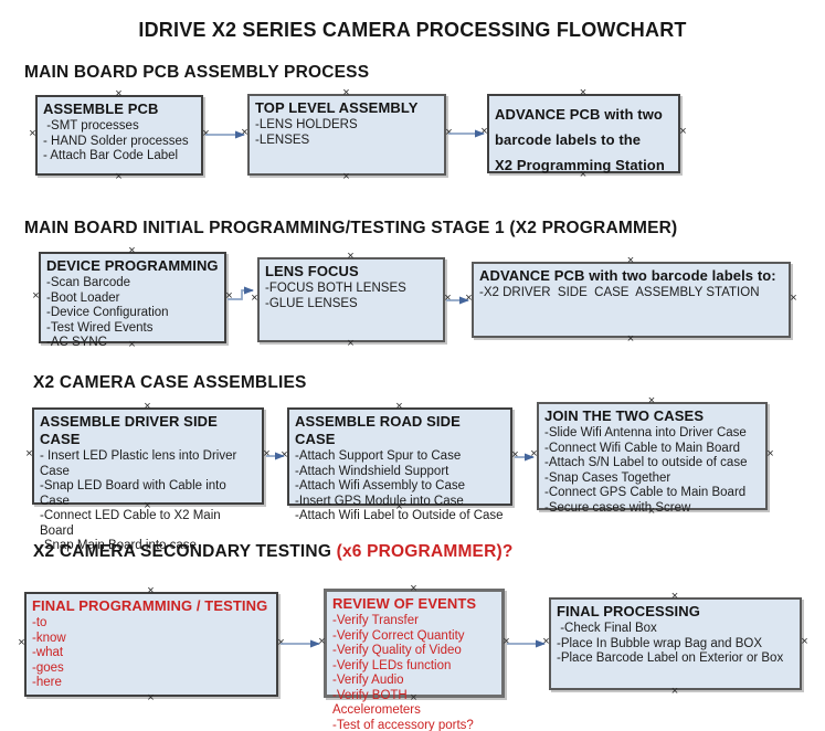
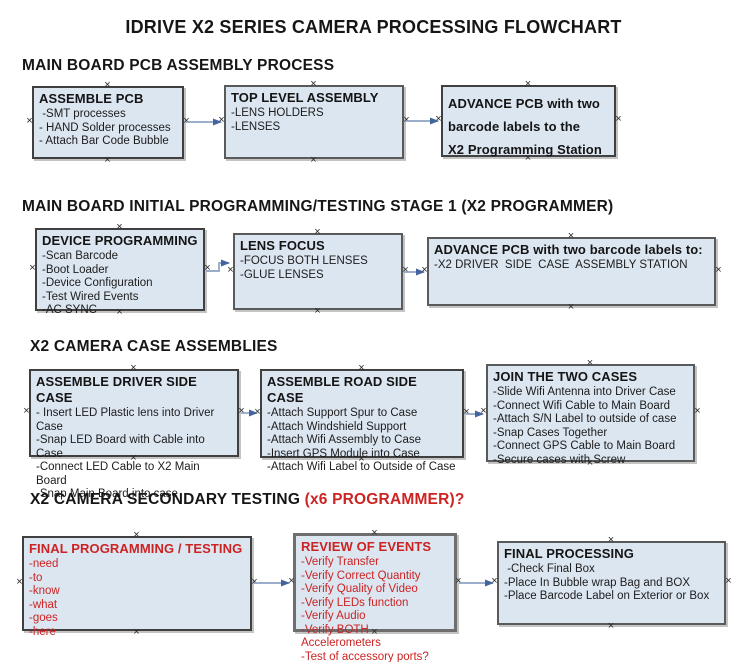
  IDRIVE X2 SERIES CAMERA PROCESSING FLOWCHART
  MAIN BOARD PCB ASSEMBLY PROCESS
  MAIN BOARD INITIAL PROGRAMMING/TESTING STAGE 1 (X2 PROGRAMMER)
  X2 CAMERA CASE ASSEMBLIES
  X2 CAMERA SECONDARY TESTING (x6 PROGRAMMER)?
  ASSEMBLE PCB
  -SMT processes
  - HAND Solder processes
- - Attach Bar Code Label
+ - Attach Bar Code Bubble
  TOP LEVEL ASSEMBLY
  -LENS HOLDERS
  -LENSES
  ADVANCE PCB with two
  barcode labels to the
  X2 Programming Station
  DEVICE PROGRAMMING
  -Scan Barcode
  -Boot Loader
  -Device Configuration
  -Test Wired Events
  -AC SYNC
  LENS FOCUS
  -FOCUS BOTH LENSES
  -GLUE LENSES
  ADVANCE PCB with two barcode labels to:
  -X2 DRIVER SIDE CASE ASSEMBLY STATION
  ASSEMBLE DRIVER SIDE CASE
  - Insert LED Plastic lens into Driver Case
  -Snap LED Board with Cable into Case
  -Connect LED Cable to X2 Main Board
  -Snap Main Board into case
  ASSEMBLE ROAD SIDE CASE
  -Attach Support Spur to Case
  -Attach Windshield Support
  -Attach Wifi Assembly to Case
  -Insert GPS Module into Case
  -Attach Wifi Label to Outside of Case
  JOIN THE TWO CASES
  -Slide Wifi Antenna into Driver Case
  -Connect Wifi Cable to Main Board
  -Attach S/N Label to outside of case
  -Snap Cases Together
  -Connect GPS Cable to Main Board
  -Secure cases with Screw
  FINAL PROGRAMMING / TESTING
+ -need
  -to
  -know
  -what
  -goes
  -here
  REVIEW OF EVENTS
  -Verify Transfer
  -Verify Correct Quantity
  -Verify Quality of Video
  -Verify LEDs function
  -Verify Audio
  -Verify BOTH Accelerometers
  -Test of accessory ports?
  FINAL PROCESSING
  -Check Final Box
  -Place In Bubble wrap Bag and BOX
  -Place Barcode Label on Exterior or Box
